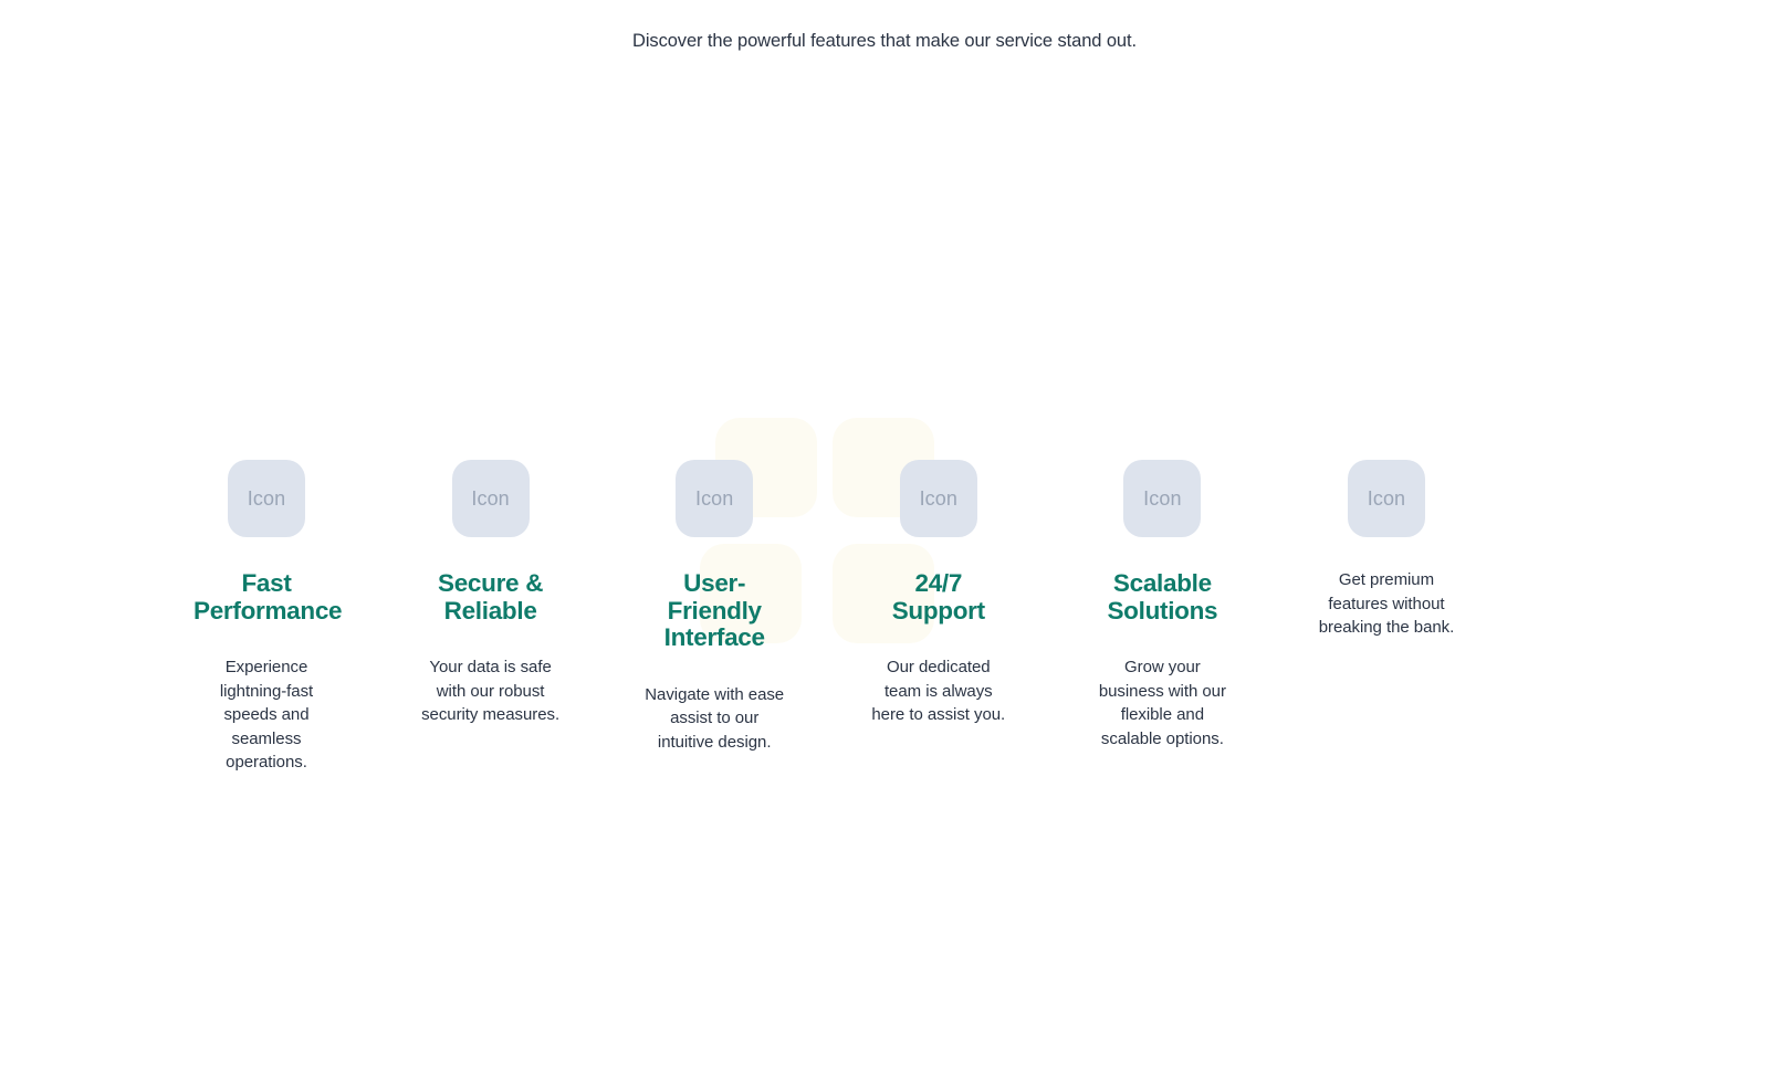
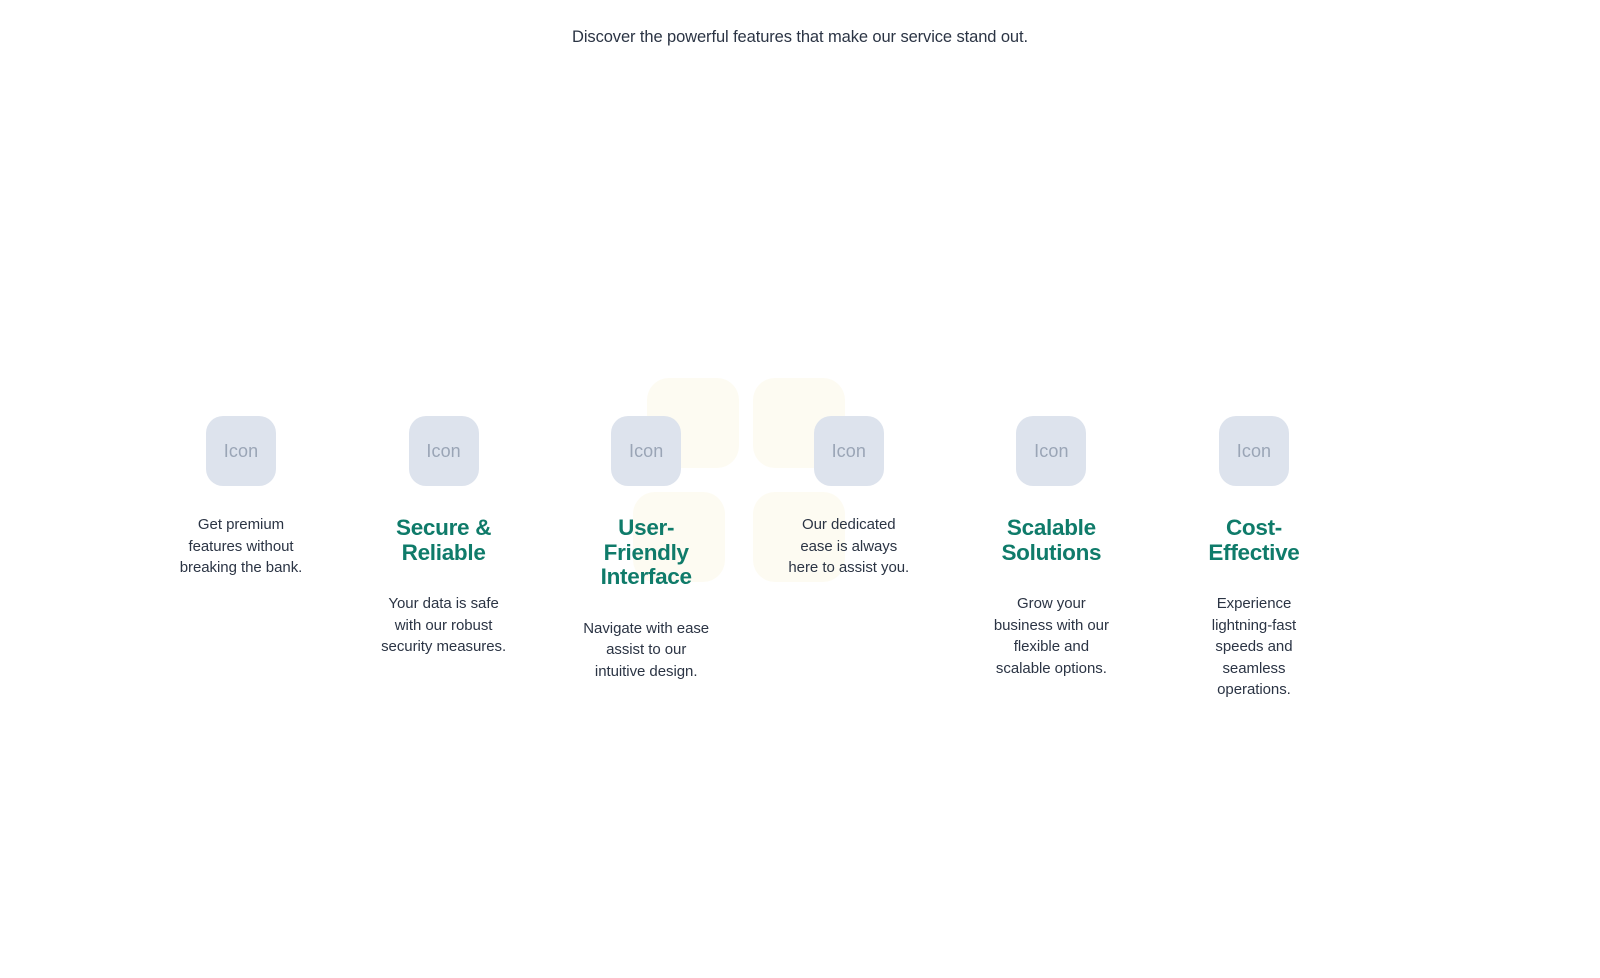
  Discover the powerful features that make our service stand out.
  Icon
- Fast Performance
- Experience lightning-fast speeds and seamless operations.
+ Get premium features without breaking the bank.
  Icon
  Secure & Reliable
  Your data is safe with our robust security measures.
  Icon
  User-Friendly Interface
  Navigate with ease assist to our intuitive design.
  Icon
- 24/7 Support
- Our dedicated team is always here to assist you.
+ Our dedicated ease is always here to assist you.
  Icon
  Scalable Solutions
  Grow your business with our flexible and scalable options.
  Icon
+ Cost-Effective
- Get premium features without breaking the bank.
+ Experience lightning-fast speeds and seamless operations.
